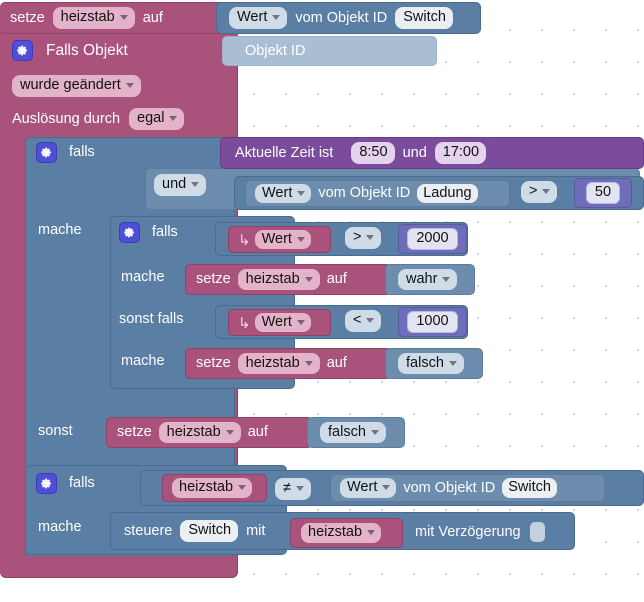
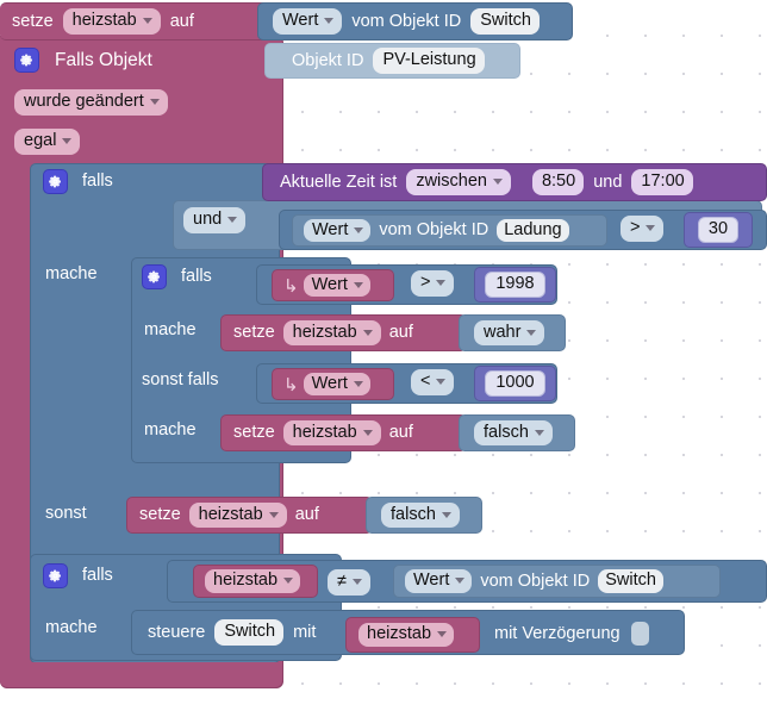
  Objekt ID
+ PV-Leistung
  Falls Objekt
  wurde geändert
- Auslösung durch
  egal
  setze
  heizstab
  auf
  Wert
  vom Objekt ID
  Switch
  falls
  und
  Aktuelle Zeit ist
+ zwischen
  8:50
  und
  17:00
  Wert
  vom Objekt ID
  Ladung
  >
- 50
+ 30
  mache
  falls
  ↳
  Wert
  >
- 2000
+ 1998
  mache
  setze
  heizstab
  auf
  wahr
  sonst falls
  ↳
  Wert
  <
  1000
  mache
  setze
  heizstab
  auf
  falsch
  sonst
  setze
  heizstab
  auf
  falsch
  falls
  heizstab
  ≠
  Wert
  vom Objekt ID
  Switch
  mache
  steuere
  Switch
  mit
  heizstab
  mit Verzögerung
